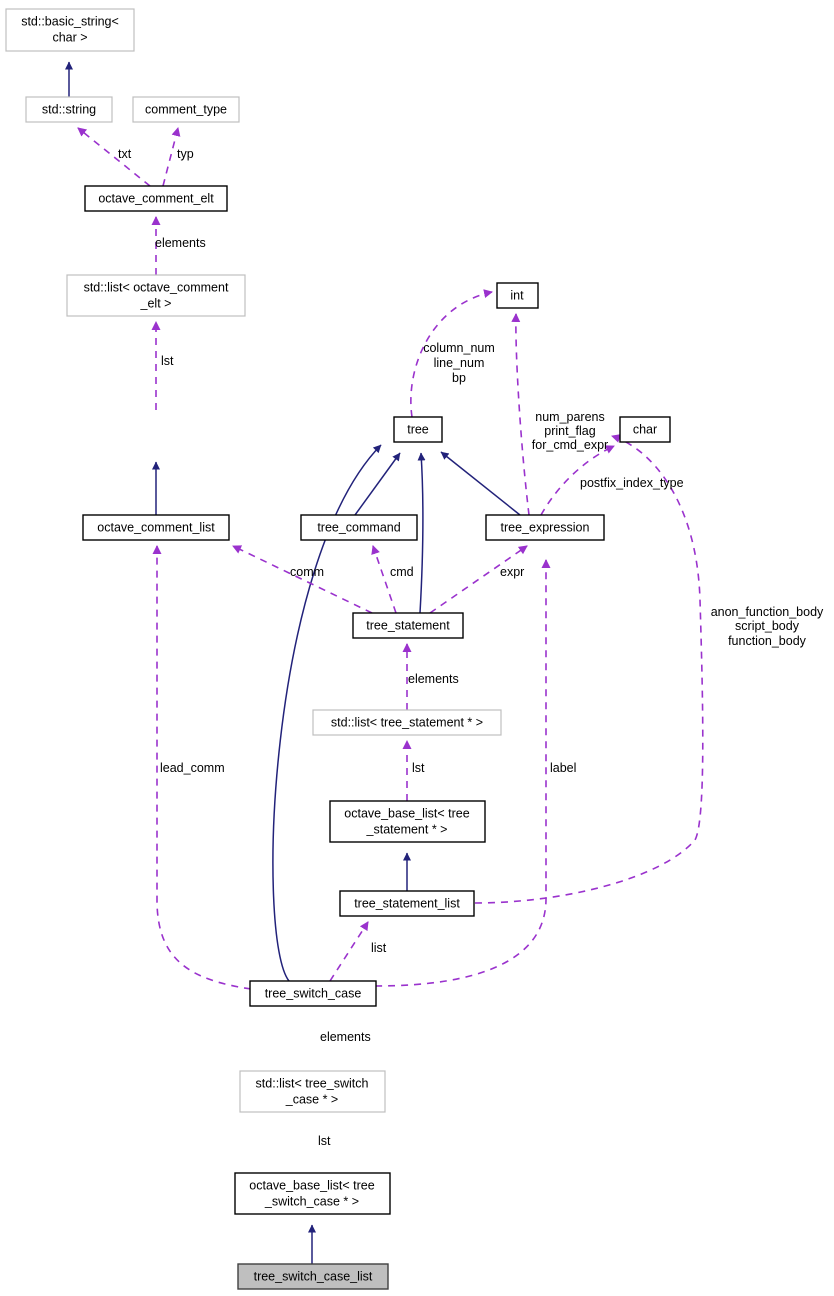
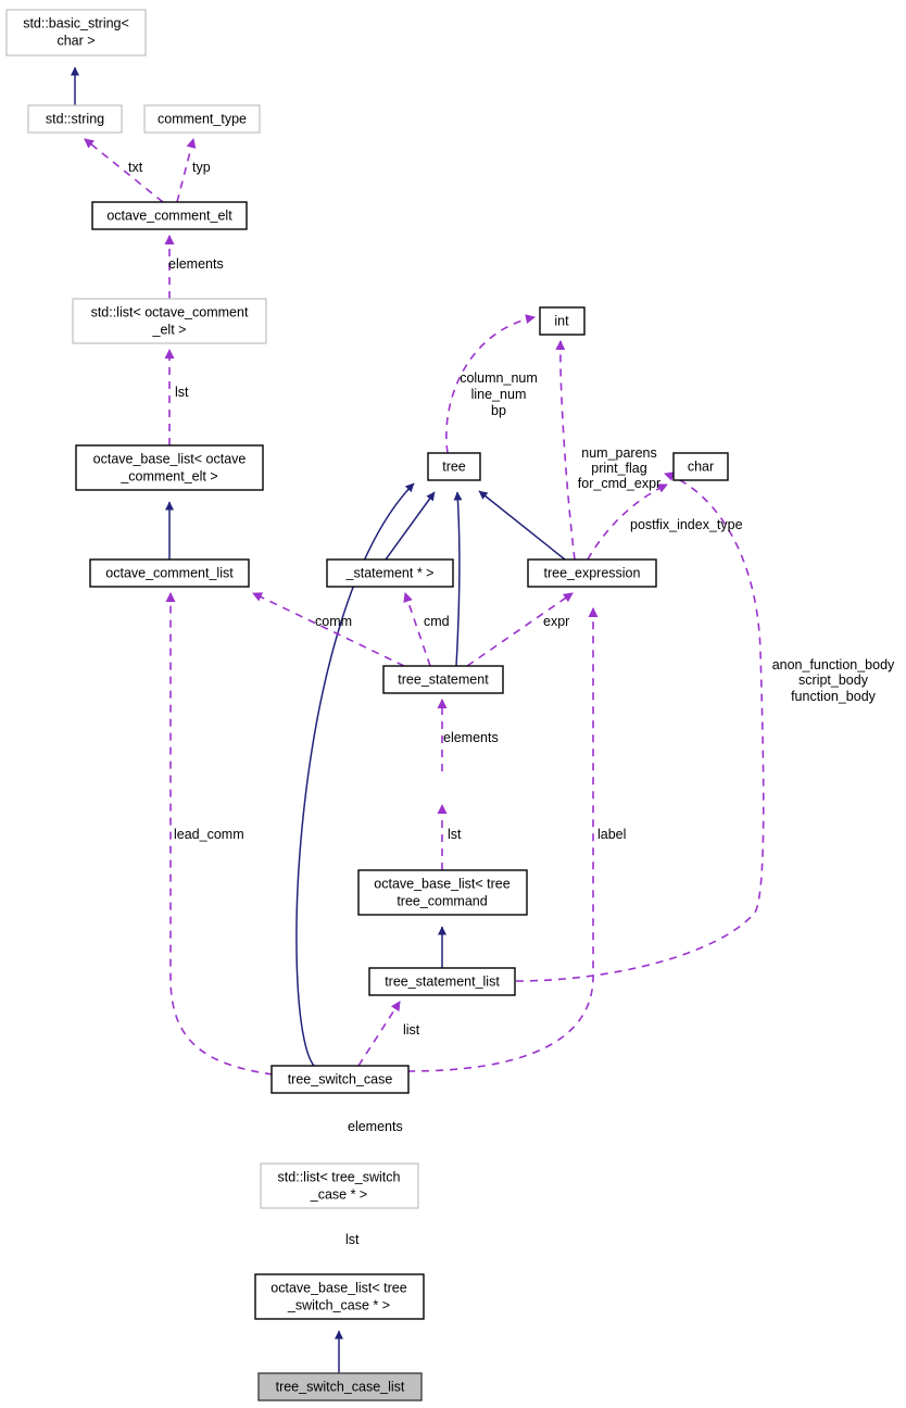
  std::basic_string<
  char >
  std::string
  comment_type
  octave_comment_elt
  std::list< octave_comment
  _elt >
+ octave_base_list< octave
+ _comment_elt >
  octave_comment_list
  int
  tree
  char
- tree_command
+ _statement * >
  tree_expression
  tree_statement
- std::list< tree_statement * >
  octave_base_list< tree
- _statement * >
+ tree_command
  tree_statement_list
  tree_switch_case
  std::list< tree_switch
  _case * >
  octave_base_list< tree
  _switch_case * >
  tree_switch_case_list
  txt
  typ
  elements
  lst
  column_num
  line_num
  bp
  num_parens
  print_flag
  for_cmd_expr
  postfix_index_type
  comm
  cmd
  expr
  elements
  lst
  label
  lead_comm
  list
  anon_function_body
  script_body
  function_body
  elements
  lst
